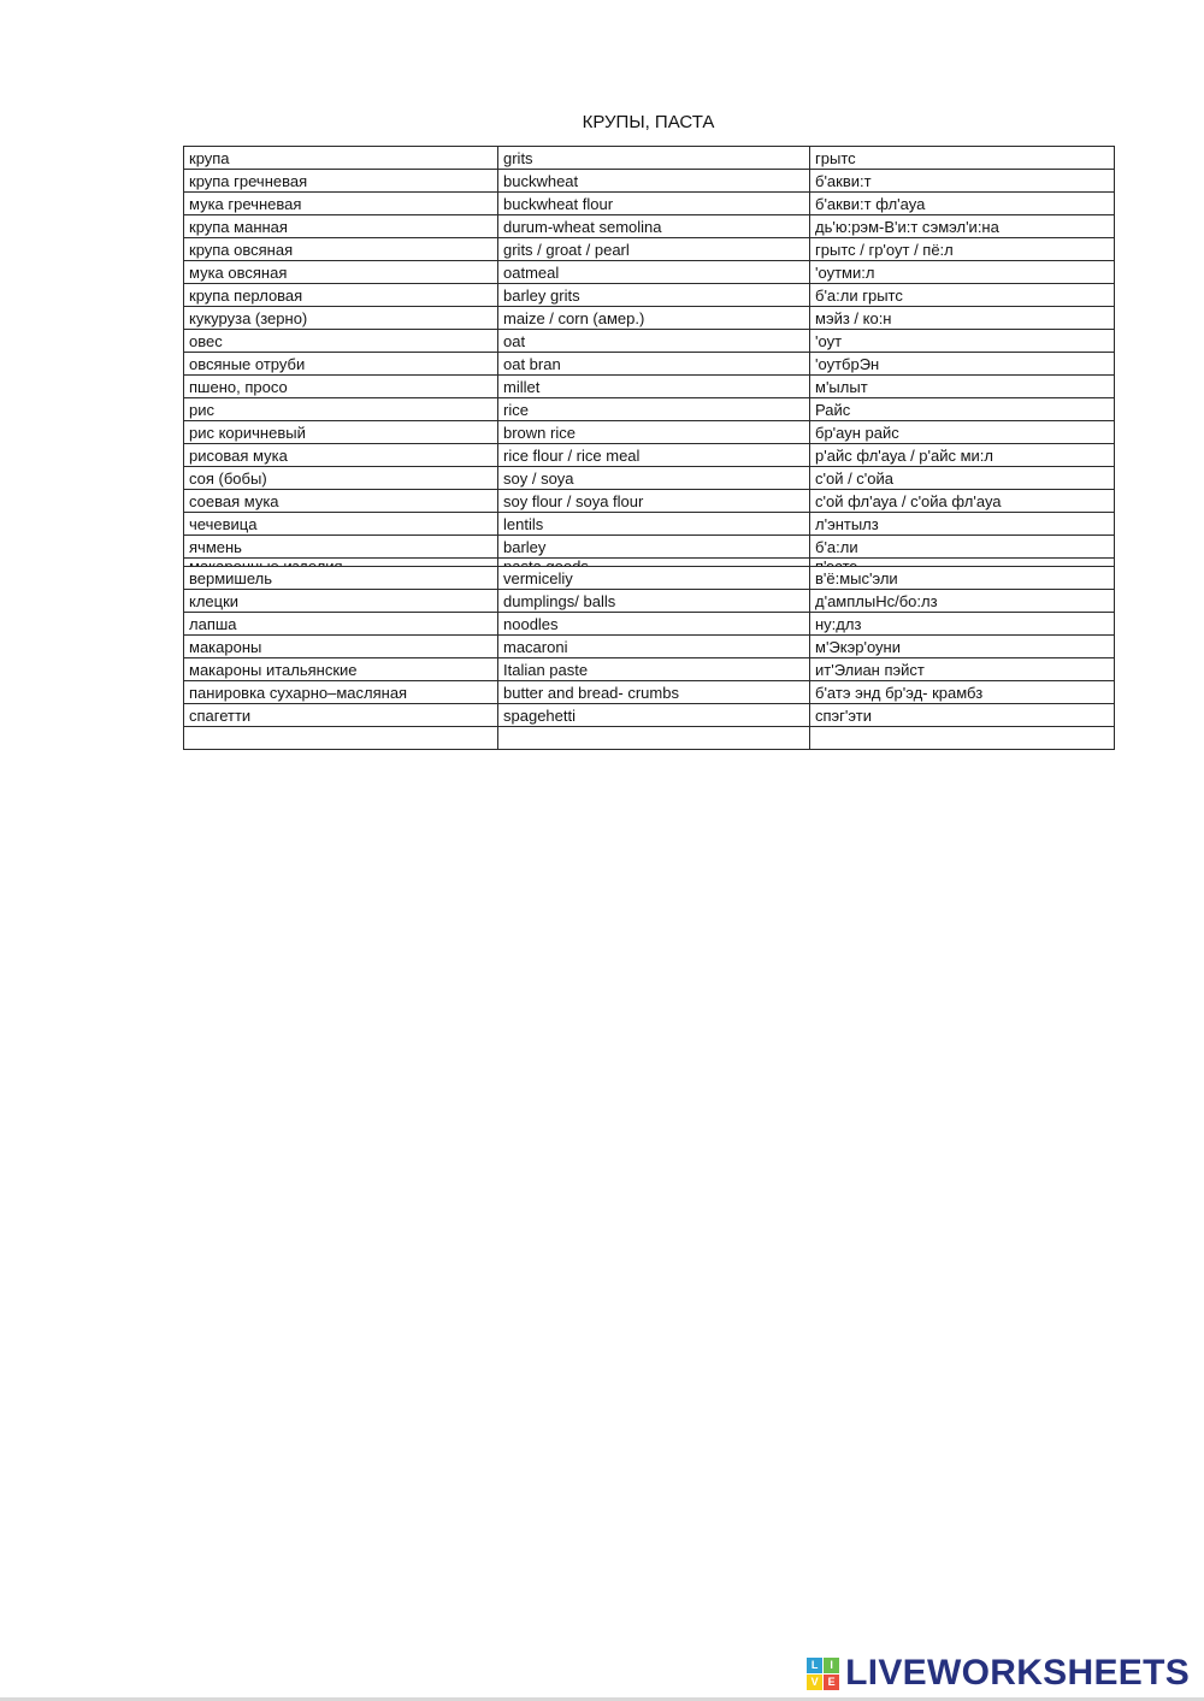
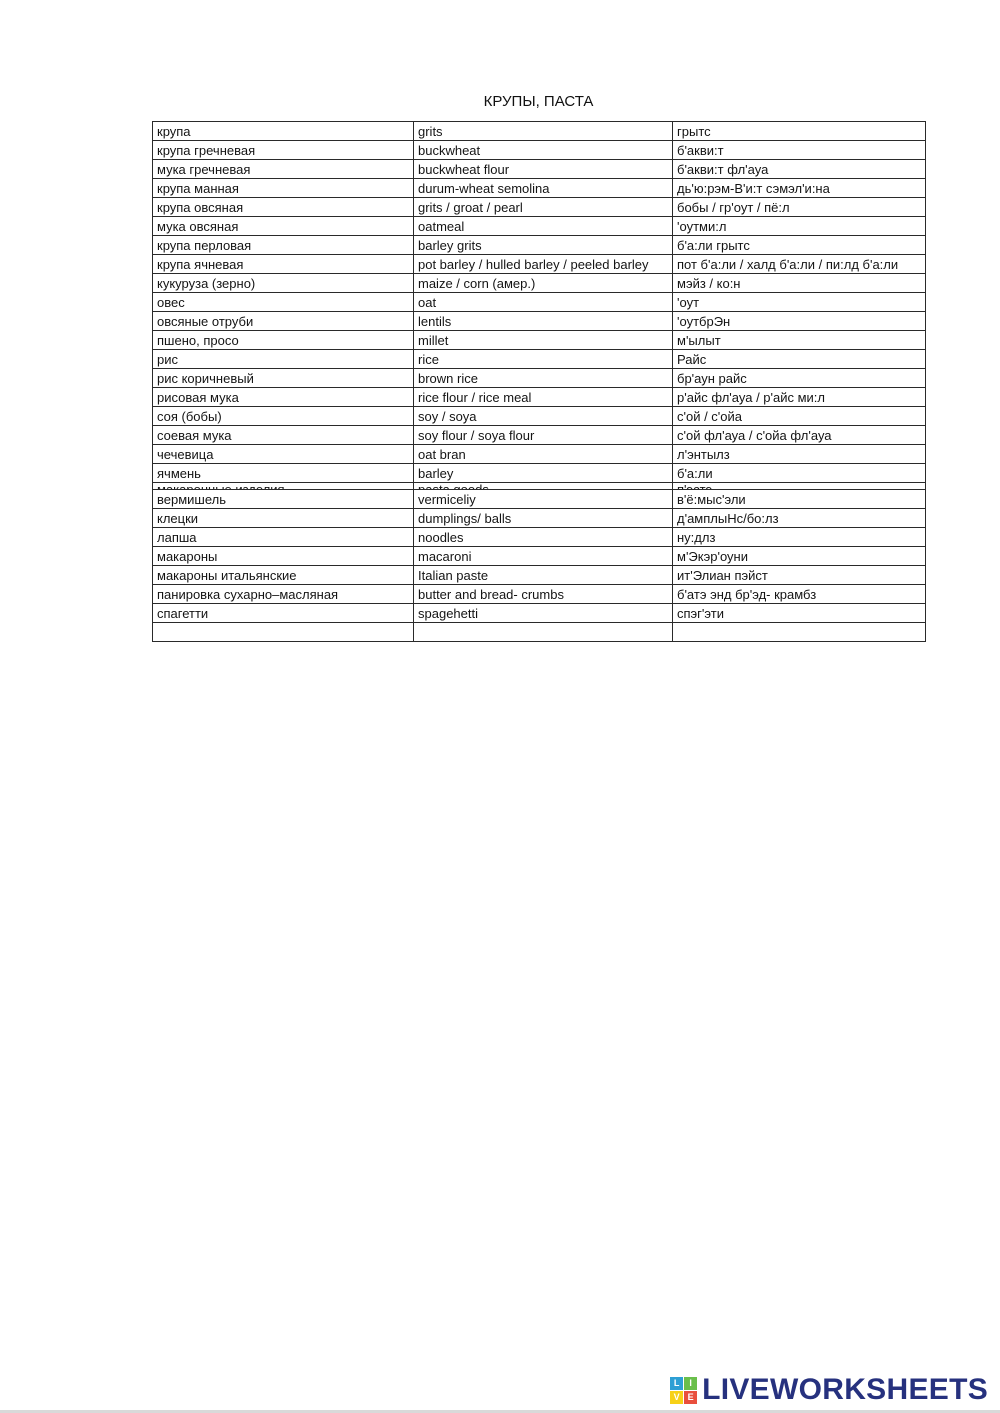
  КРУПЫ, ПАСТА
  крупа	grits	грытс
  крупа гречневая	buckwheat	б'акви:т
  мука гречневая	buckwheat flour	б'акви:т фл'ауа
  крупа манная	durum-wheat semolina	дь'ю:рэм-В'и:т сэмэл'и:на
- крупа овсяная	grits / groat / pearl	грытс / гр'оут / пё:л
+ крупа овсяная	grits / groat / pearl	бобы / гр'оут / пё:л
  мука овсяная	oatmeal	'оутми:л
  крупа перловая	barley grits	б'а:ли грытс
+ крупа ячневая	pot barley / hulled barley / peeled barley	пот б'а:ли / халд б'а:ли / пи:лд б'а:ли
  кукуруза (зерно)	maize / corn (амер.)	мэйз / ко:н
  овес	oat	'оут
- овсяные отруби	oat bran	'оутбрЭн
+ овсяные отруби	lentils	'оутбрЭн
  пшено, просо	millet	м'ылыт
  рис	rice	Райс
  рис коричневый	brown rice	бр'аун райс
  рисовая мука	rice flour / rice meal	р'айс фл'ауа / р'айс ми:л
  соя (бобы)	soy / soya	с'ой / с'ойа
  соевая мука	soy flour / soya flour	с'ой фл'ауа / с'ойа фл'ауа
- чечевица	lentils	л'энтылз
+ чечевица	oat bran	л'энтылз
  ячмень	barley	б'а:ли
  вермишель	vermiceliy	в'ё:мыс'эли
  клецки	dumplings/ balls	д'амплыНс/бо:лз
  лапша	noodles	ну:длз
  макароны	macaroni	м'Экэр'оуни
  макароны итальянские	Italian paste	ит'Элиан пэйст
  панировка сухарно–масляная	butter and bread- crumbs	б'атэ энд бр'эд- крамбз
  спагетти	spagehetti	спэг'эти
  L
  I
  V
  E
  LIVEWORKSHEETS
